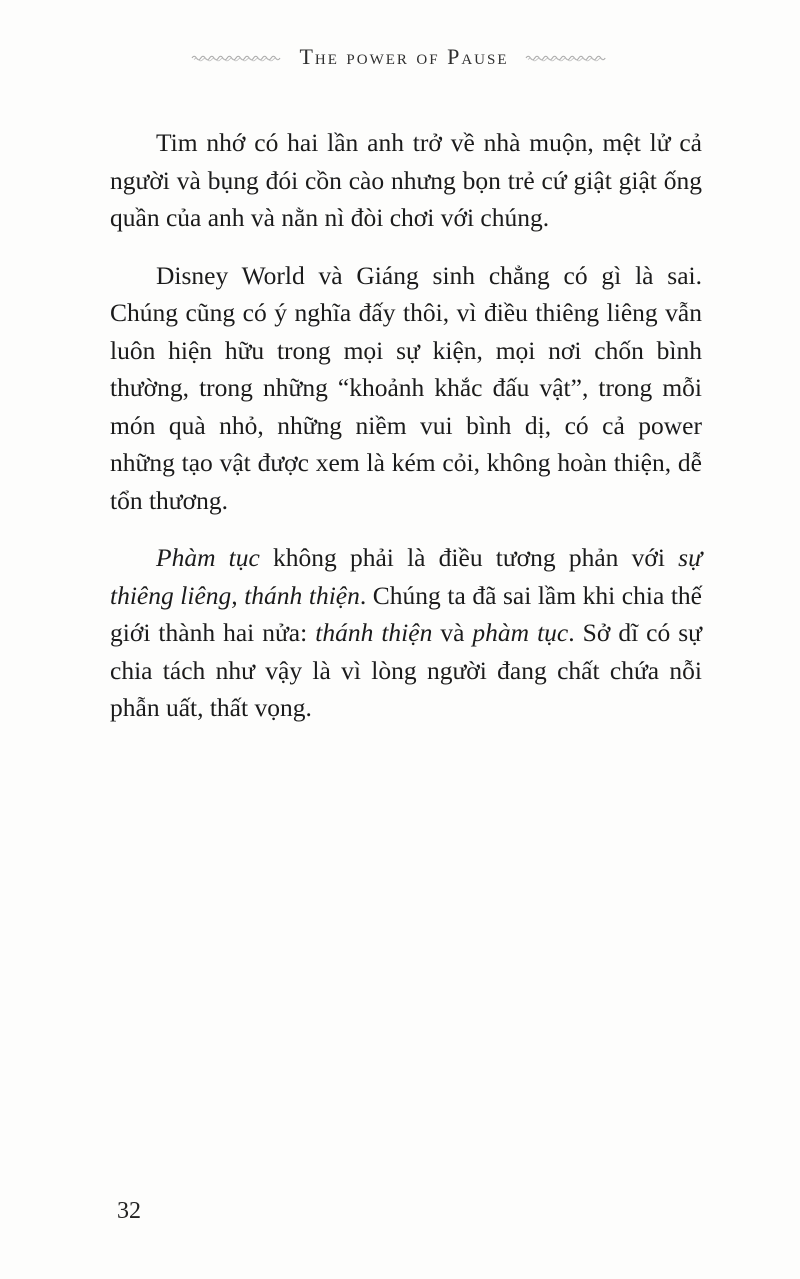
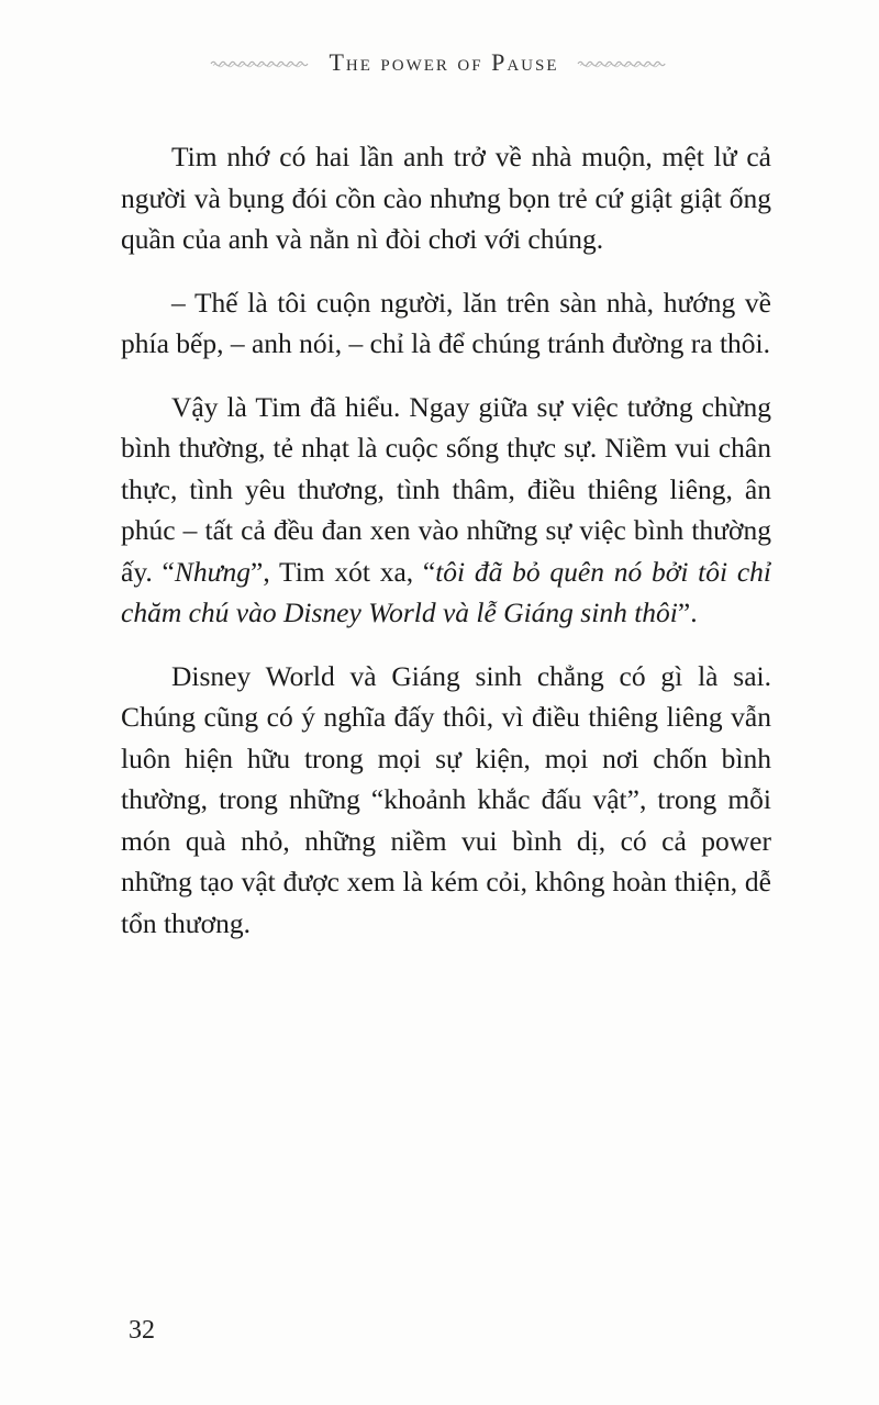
  The power of Pause
  Tim nhớ có hai lần anh trở về nhà muộn, mệt lử cả người và bụng đói cồn cào nhưng bọn trẻ cứ giật giật ống quần của anh và nằn nì đòi chơi với chúng.
+ – Thế là tôi cuộn người, lăn trên sàn nhà, hướng về phía bếp, – anh nói, – chỉ là để chúng tránh đường ra thôi.
+ Vậy là Tim đã hiểu. Ngay giữa sự việc tưởng chừng bình thường, tẻ nhạt là cuộc sống thực sự. Niềm vui chân thực, tình yêu thương, tình thâm, điều thiêng liêng, ân phúc – tất cả đều đan xen vào những sự việc bình thường ấy. “Nhưng”, Tim xót xa, “tôi đã bỏ quên nó bởi tôi chỉ chăm chú vào Disney World và lễ Giáng sinh thôi”.
  Disney World và Giáng sinh chẳng có gì là sai. Chúng cũng có ý nghĩa đấy thôi, vì điều thiêng liêng vẫn luôn hiện hữu trong mọi sự kiện, mọi nơi chốn bình thường, trong những “khoảnh khắc đấu vật”, trong mỗi món quà nhỏ, những niềm vui bình dị, có cả power những tạo vật được xem là kém cỏi, không hoàn thiện, dễ tổn thương.
- Phàm tục không phải là điều tương phản với sự thiêng liêng, thánh thiện. Chúng ta đã sai lầm khi chia thế giới thành hai nửa: thánh thiện và phàm tục. Sở dĩ có sự chia tách như vậy là vì lòng người đang chất chứa nỗi phẫn uất, thất vọng.
  32
